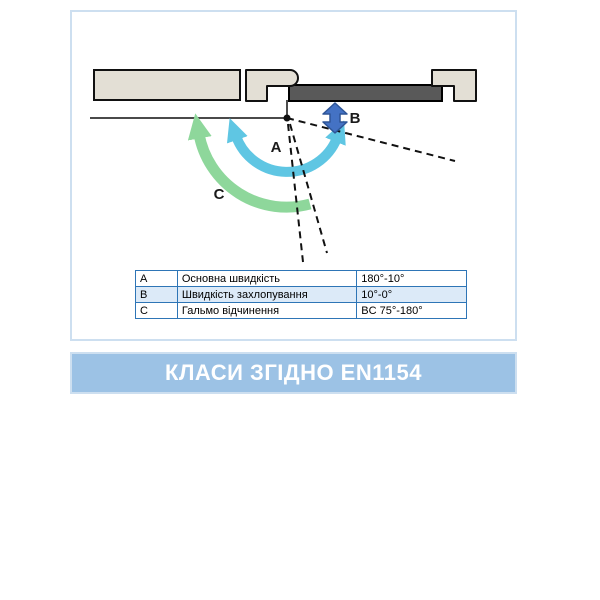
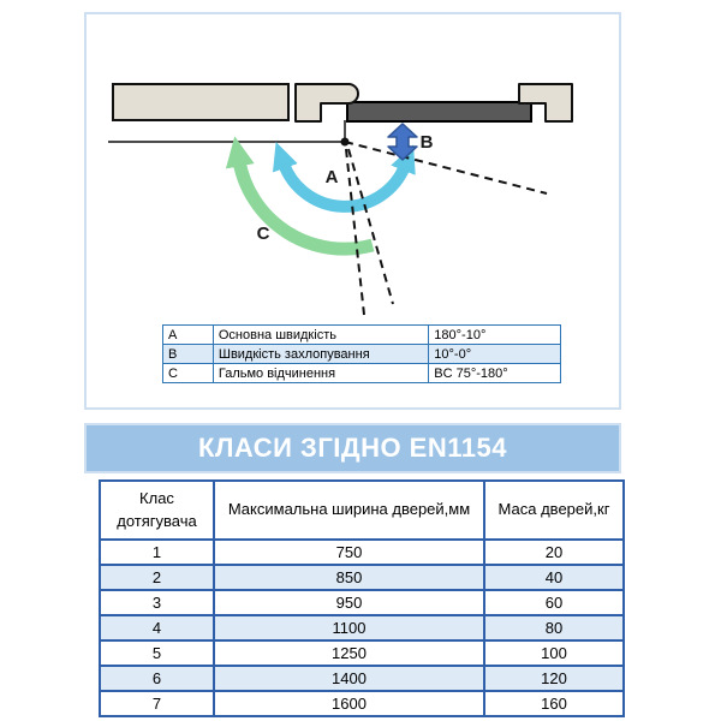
  A
  B
  C
  A	Основна швидкість	180°-10°
  B	Швидкість захлопування	10°-0°
  C	Гальмо відчинення	BC 75°-180°
  КЛАСИ ЗГІДНО EN1154
+ Клас дотягувача	Максимальна ширина дверей,мм	Маса дверей,кг
+ 1	750	20
+ 2	850	40
+ 3	950	60
+ 4	1100	80
+ 5	1250	100
+ 6	1400	120
+ 7	1600	160
